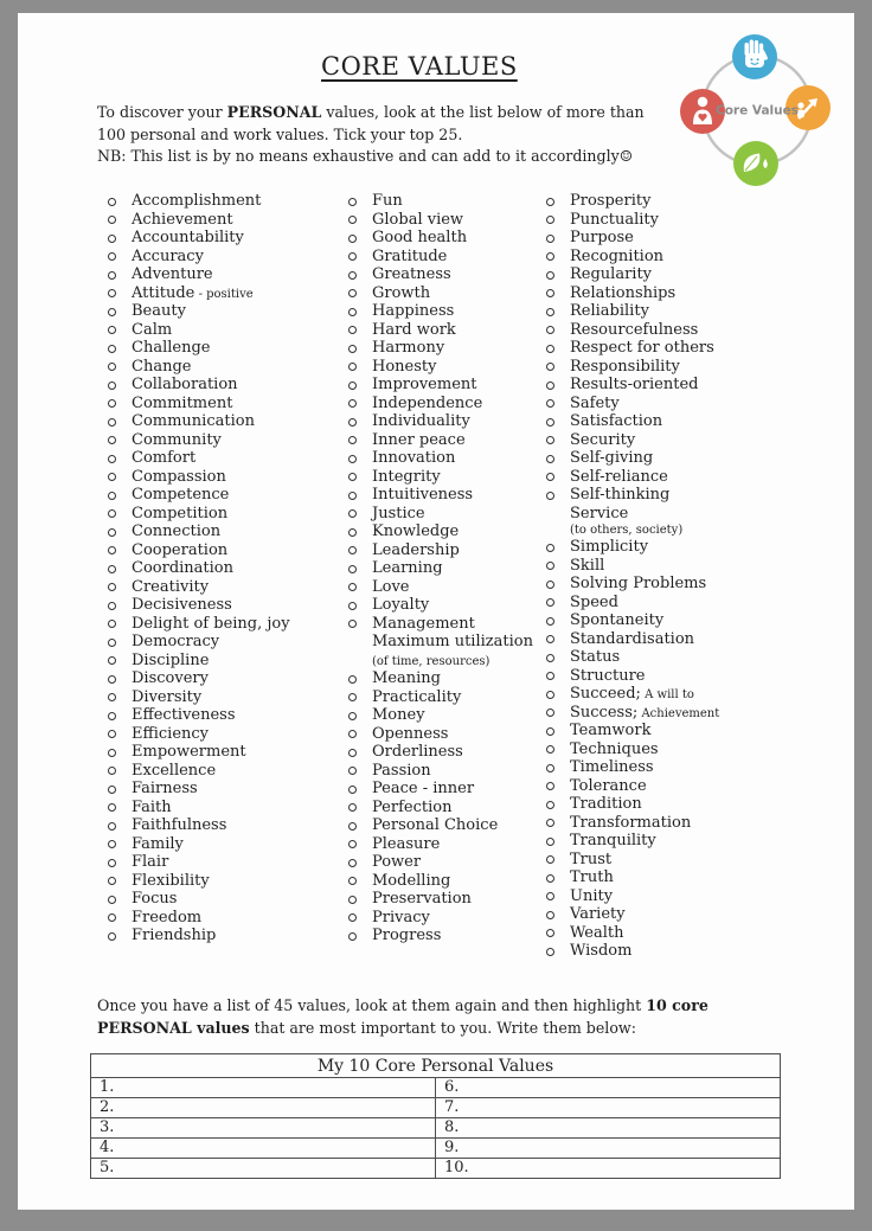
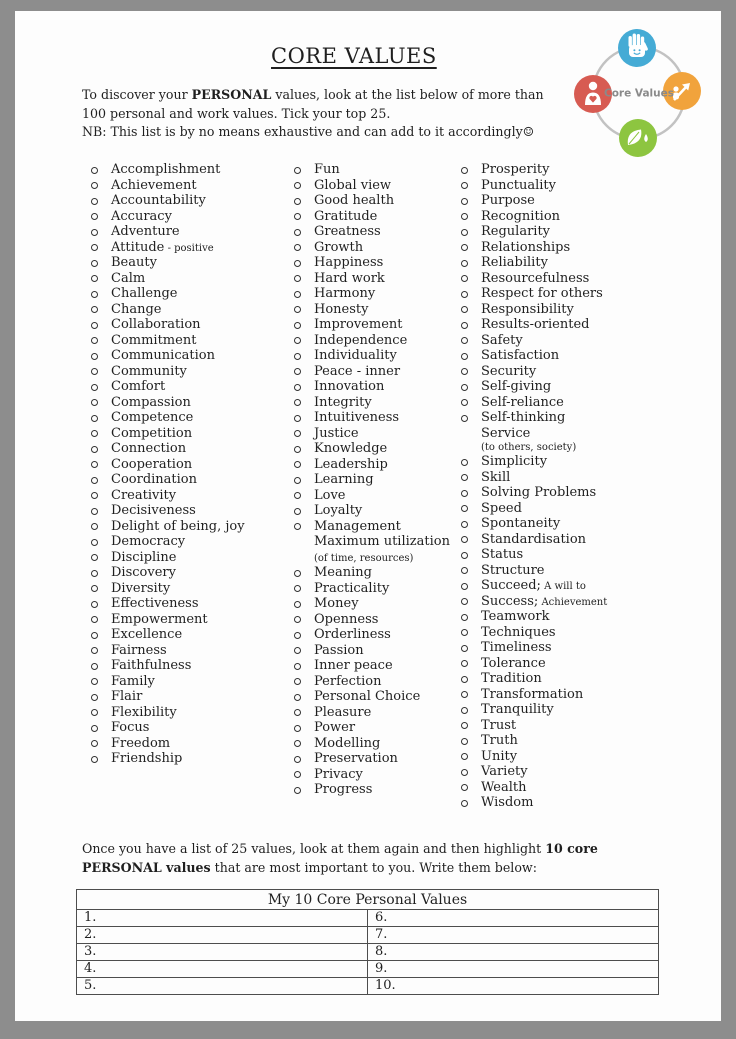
  CORE VALUES
  To discover your PERSONAL values, look at the list below of more than
  100 personal and work values. Tick your top 25.
  NB: This list is by no means exhaustive and can add to it accordingly☺
  Core Values
  Accomplishment
  Achievement
  Accountability
  Accuracy
  Adventure
  Attitude - positive
  Beauty
  Calm
  Challenge
  Change
  Collaboration
  Commitment
  Communication
  Community
  Comfort
  Compassion
  Competence
  Competition
  Connection
  Cooperation
  Coordination
  Creativity
  Decisiveness
  Delight of being, joy
  Democracy
  Discipline
  Discovery
  Diversity
  Effectiveness
- Efficiency
  Empowerment
  Excellence
  Fairness
- Faith
  Faithfulness
  Family
  Flair
  Flexibility
  Focus
  Freedom
  Friendship
  Fun
  Global view
  Good health
  Gratitude
  Greatness
  Growth
  Happiness
  Hard work
  Harmony
  Honesty
  Improvement
  Independence
  Individuality
- Inner peace
+ Peace - inner
  Innovation
  Integrity
  Intuitiveness
  Justice
  Knowledge
  Leadership
  Learning
  Love
  Loyalty
  Management
  Maximum utilization (of time, resources)
  Meaning
  Practicality
  Money
  Openness
  Orderliness
  Passion
- Peace - inner
+ Inner peace
  Perfection
  Personal Choice
  Pleasure
  Power
  Modelling
  Preservation
  Privacy
  Progress
  Prosperity
  Punctuality
  Purpose
  Recognition
  Regularity
  Relationships
  Reliability
  Resourcefulness
  Respect for others
  Responsibility
  Results-oriented
  Safety
  Satisfaction
  Security
  Self-giving
  Self-reliance
  Self-thinking
  Service
  (to others, society)
  Simplicity
  Skill
  Solving Problems
  Speed
  Spontaneity
  Standardisation
  Status
  Structure
  Succeed; A will to
  Success; Achievement
  Teamwork
  Techniques
  Timeliness
  Tolerance
  Tradition
  Transformation
  Tranquility
  Trust
  Truth
  Unity
  Variety
  Wealth
  Wisdom
- Once you have a list of 45 values, look at them again and then highlight 10 core
+ Once you have a list of 25 values, look at them again and then highlight 10 core
  PERSONAL values that are most important to you. Write them below:
  My 10 Core Personal Values
  1.	6.
  2.	7.
  3.	8.
  4.	9.
  5.	10.
